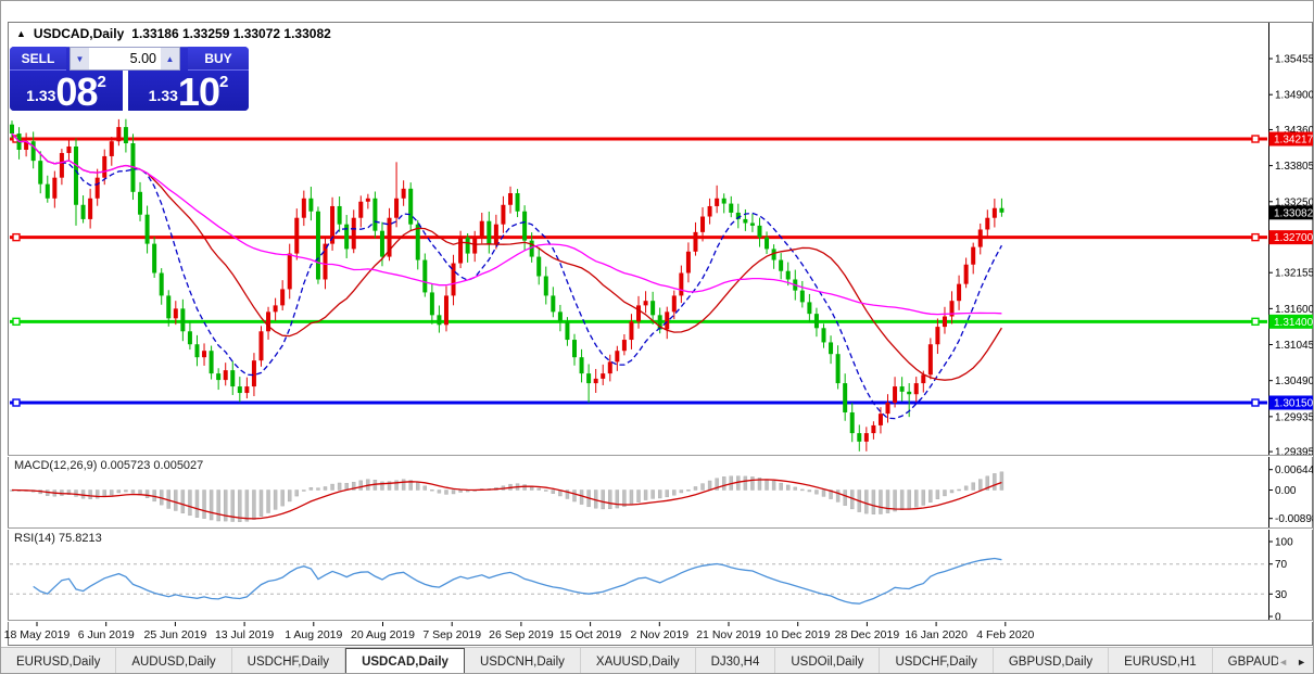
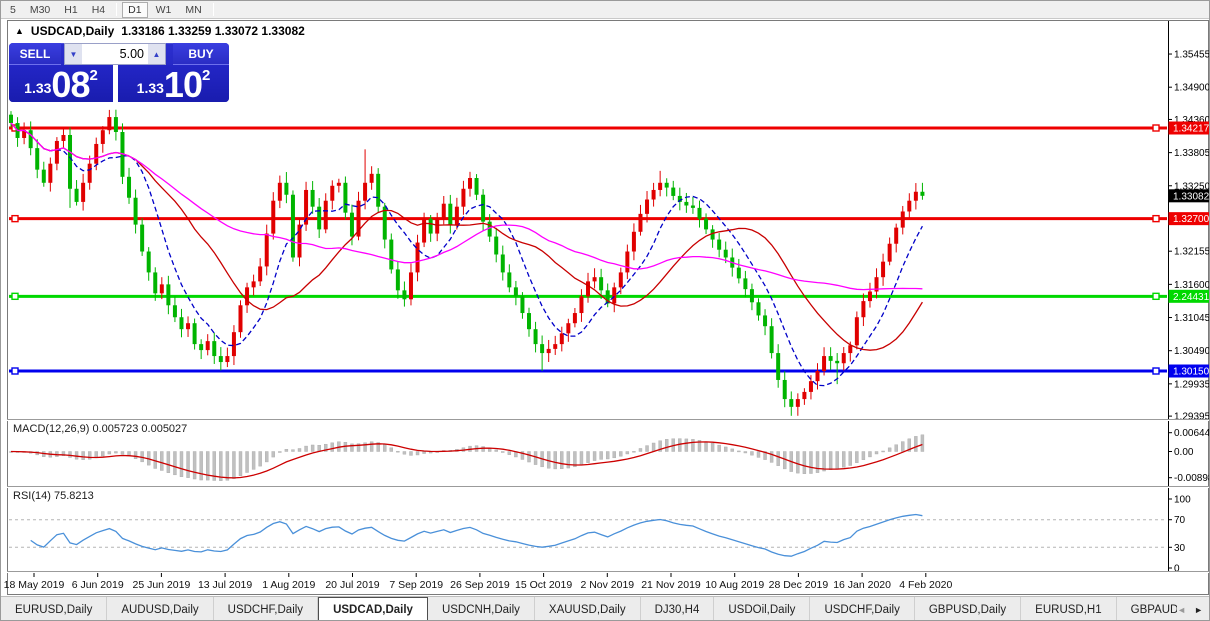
+ 5
+ M30
+ H1
+ H4
+ D1
+ W1
+ MN
  ▲
  USDCAD,Daily
  1.33186 1.33259 1.33072 1.33082
  SELL
  ▼
  5.00
  ▲
  BUY
  1.33
  08
  2
  1.33
  10
  2
  1.35455
  1.34900
  1.34360
  1.33805
  1.33250
  1.32155
  1.31600
  1.31045
  1.30490
  1.29935
  1.29395
  1.34217
  1.32700
- 1.31400
+ 2.24431
  1.30150
  1.33082
  0.00644
  0.00
  -0.0089
  100
  70
  30
  0
  18 May 2019
  6 Jun 2019
  25 Jun 2019
  13 Jul 2019
  1 Aug 2019
- 20 Aug 2019
+ 20 Jul 2019
  7 Sep 2019
  26 Sep 2019
  15 Oct 2019
  2 Nov 2019
  21 Nov 2019
- 10 Dec 2019
+ 10 Aug 2019
  28 Dec 2019
  16 Jan 2020
  4 Feb 2020
  MACD(12,26,9) 0.005723 0.005027
  RSI(14) 75.8213
  EURUSD,Daily
  AUDUSD,Daily
  USDCHF,Daily
  USDCAD,Daily
  USDCNH,Daily
  XAUUSD,Daily
  DJ30,H4
  USDOil,Daily
  USDCHF,Daily
  GBPUSD,Daily
  EURUSD,H1
  ◄
  ►
